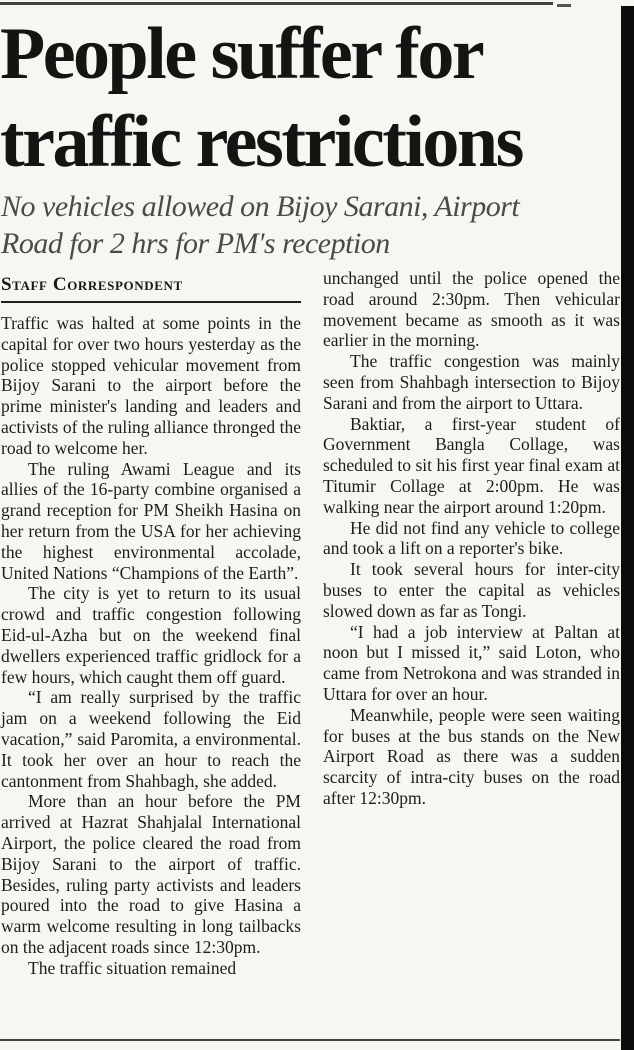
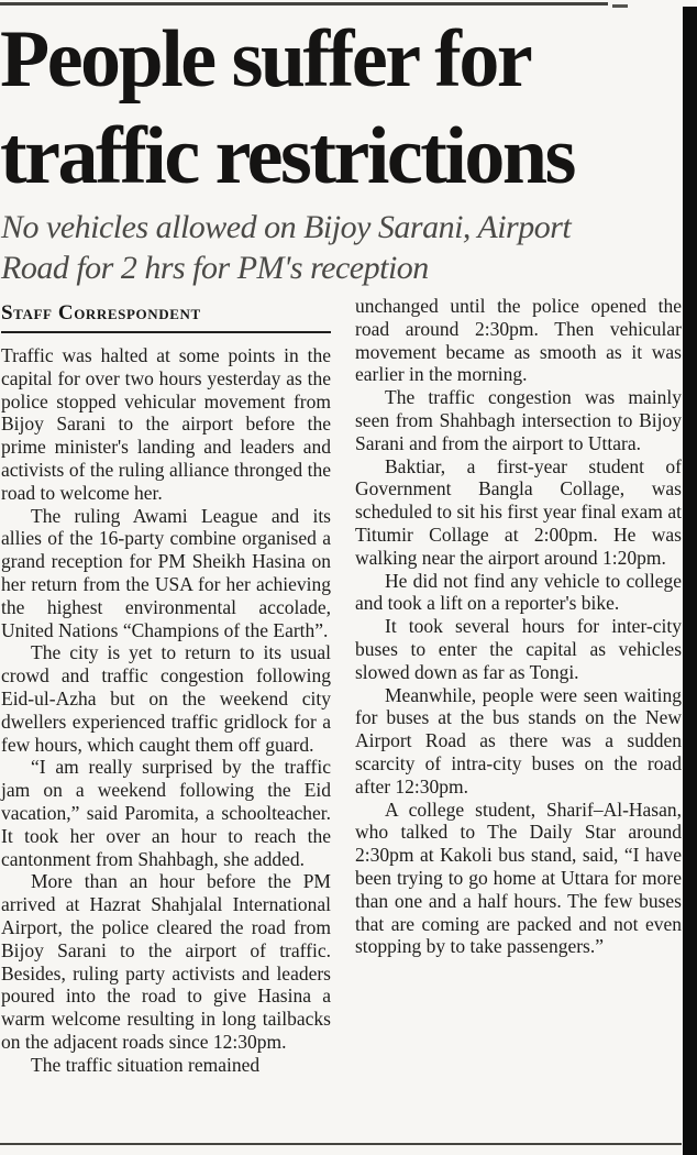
  People suffer for
  traffic restrictions
  No vehicles allowed on Bijoy Sarani, Airport
  Road for 2 hrs for PM's reception
  Staff Correspondent
  Traffic was halted at some points in the capital for over two hours yesterday as the police stopped vehicular movement from Bijoy Sarani to the airport before the prime minister's landing and leaders and activists of the ruling alliance thronged the road to welcome her.
  The ruling Awami League and its allies of the 16-party combine organised a grand reception for PM Sheikh Hasina on her return from the USA for her achieving the highest environmental accolade, United Nations “Champions of the Earth”.
- The city is yet to return to its usual crowd and traffic congestion following Eid-ul-Azha but on the weekend final dwellers experienced traffic gridlock for a few hours, which caught them off guard.
+ The city is yet to return to its usual crowd and traffic congestion following Eid-ul-Azha but on the weekend city dwellers experienced traffic gridlock for a few hours, which caught them off guard.
- “I am really surprised by the traffic jam on a weekend following the Eid vacation,” said Paromita, a environmental. It took her over an hour to reach the cantonment from Shahbagh, she added.
+ “I am really surprised by the traffic jam on a weekend following the Eid vacation,” said Paromita, a schoolteacher. It took her over an hour to reach the cantonment from Shahbagh, she added.
  More than an hour before the PM arrived at Hazrat Shahjalal International Airport, the police cleared the road from Bijoy Sarani to the airport of traffic. Besides, ruling party activists and leaders poured into the road to give Hasina a warm welcome resulting in long tailbacks on the adjacent roads since 12:30pm.
  The traffic situation remained
  unchanged until the police opened the road around 2:30pm. Then vehicular movement became as smooth as it was earlier in the morning.
  The traffic congestion was mainly seen from Shahbagh intersection to Bijoy Sarani and from the airport to Uttara.
  Baktiar, a first-year student of Government Bangla Collage, was scheduled to sit his first year final exam at Titumir Collage at 2:00pm. He was walking near the airport around 1:20pm.
  He did not find any vehicle to college and took a lift on a reporter's bike.
  It took several hours for inter-city buses to enter the capital as vehicles slowed down as far as Tongi.
- “I had a job interview at Paltan at noon but I missed it,” said Loton, who came from Netrokona and was stranded in Uttara for over an hour.
  Meanwhile, people were seen waiting for buses at the bus stands on the New Airport Road as there was a sudden scarcity of intra-city buses on the road after 12:30pm.
+ A college student, Sharif–Al-Hasan, who talked to The Daily Star around 2:30pm at Kakoli bus stand, said, “I have been trying to go home at Uttara for more than one and a half hours. The few buses that are coming are packed and not even stopping by to take passengers.”
